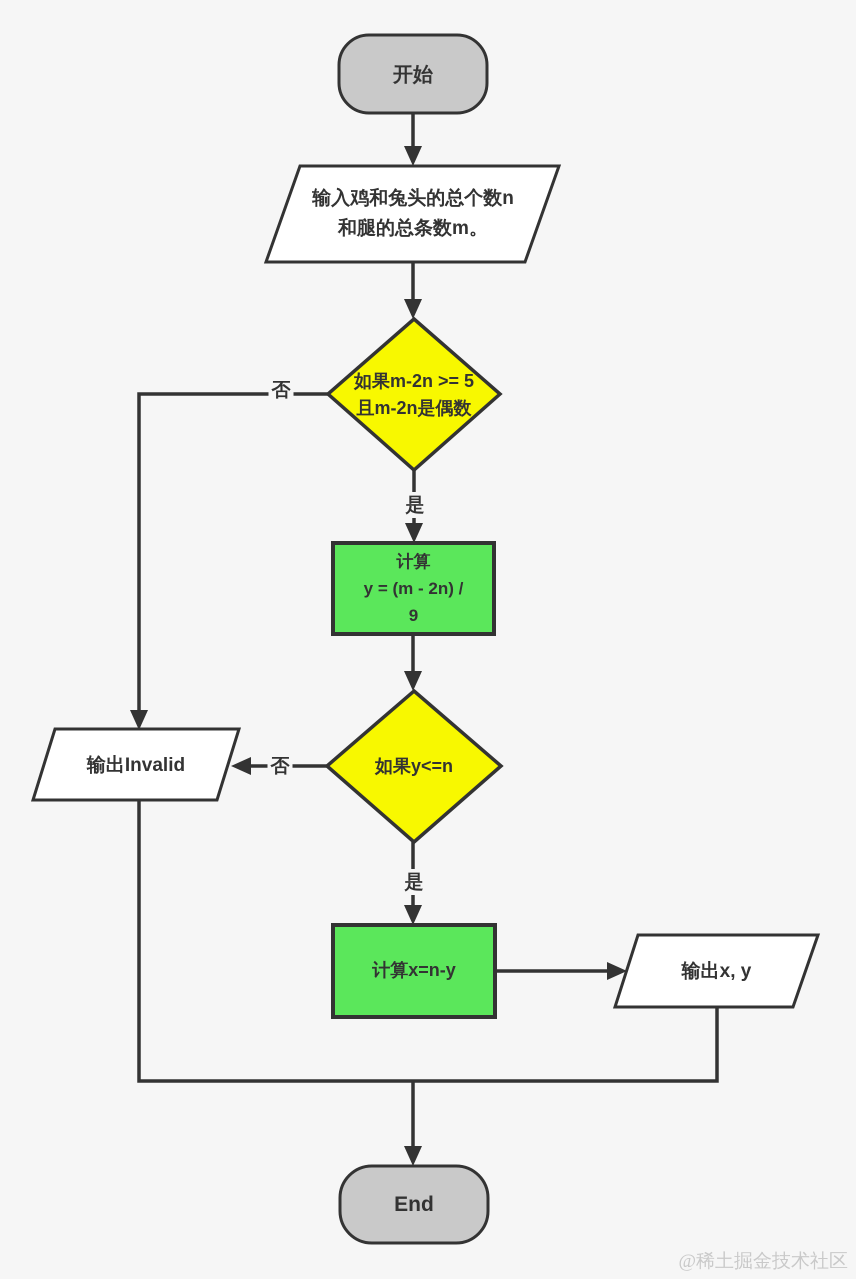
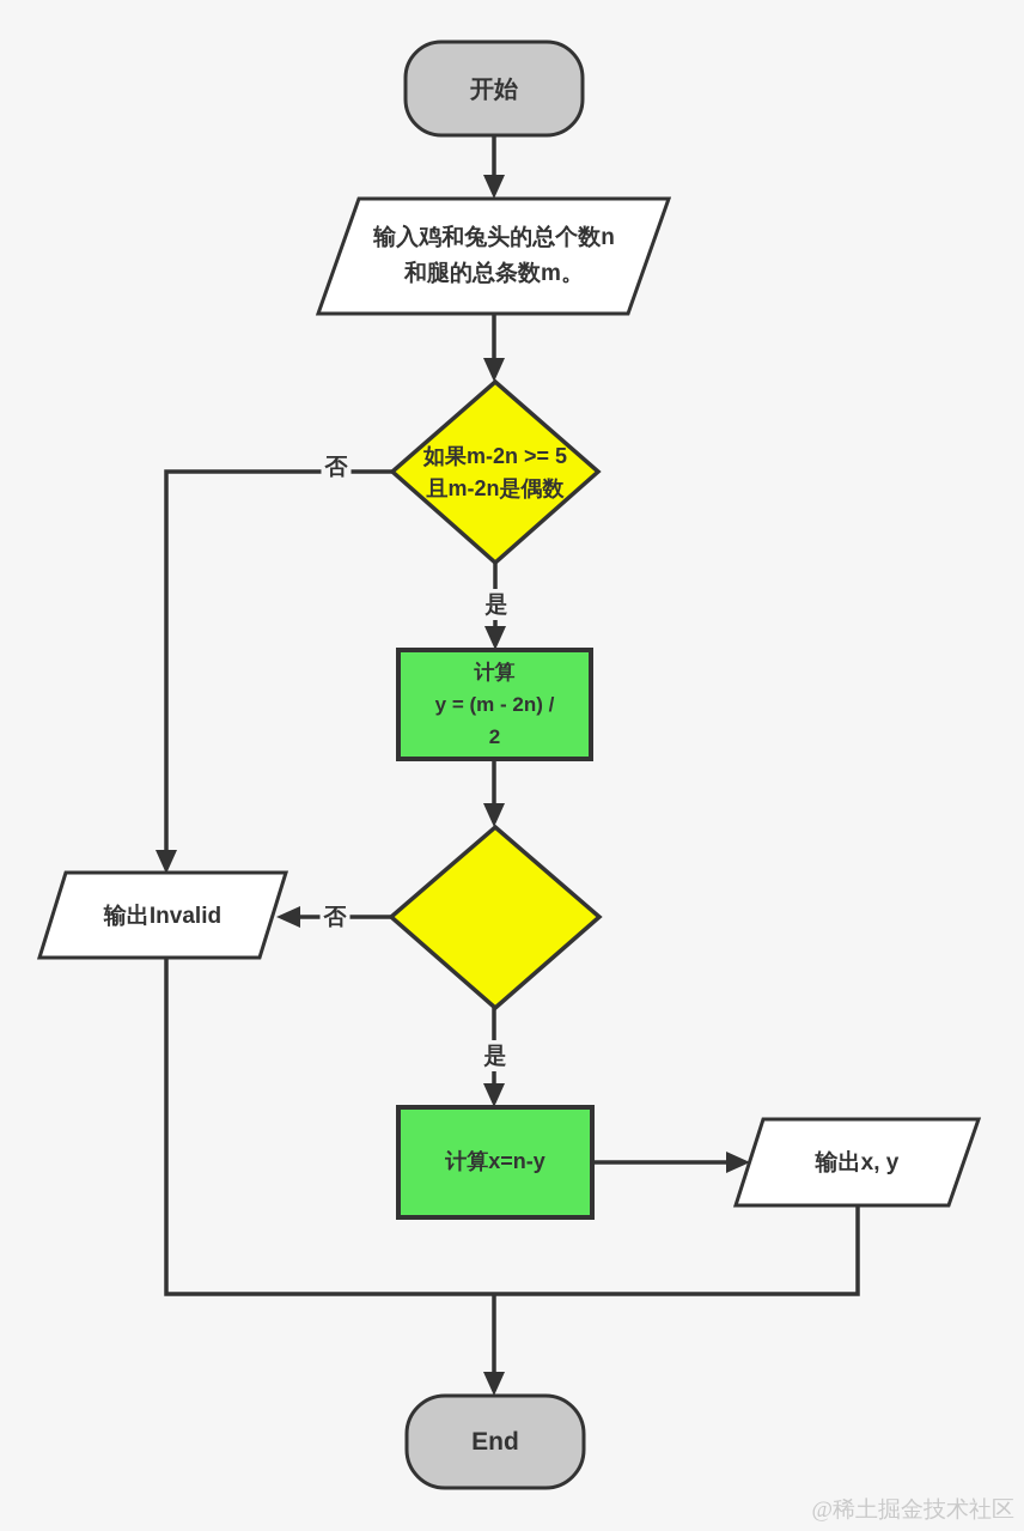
  开始
  输入鸡和兔头的总个数n
  和腿的总条数m。
  如果m-2n >= 5
  且m-2n是偶数
  计算
  y = (m - 2n) /
- 9
+ 2
- 如果y<=n
  输出Invalid
  计算x=n-y
  输出x, y
  End
  否
  是
  否
  是
  @稀土掘金技术社区
